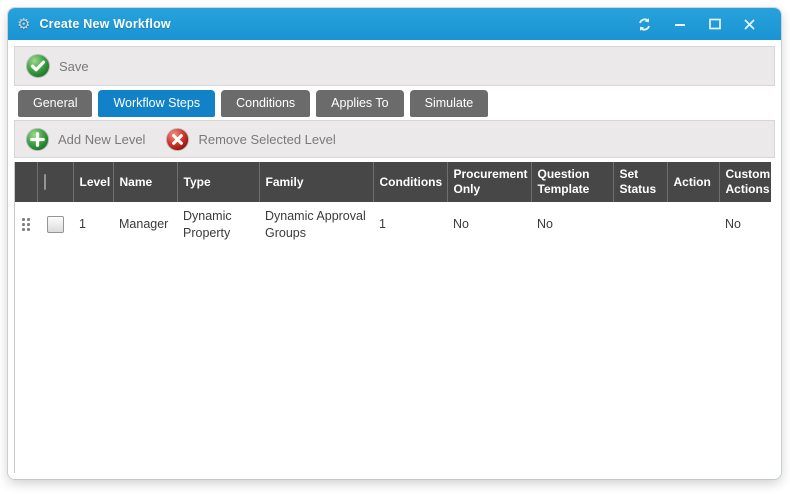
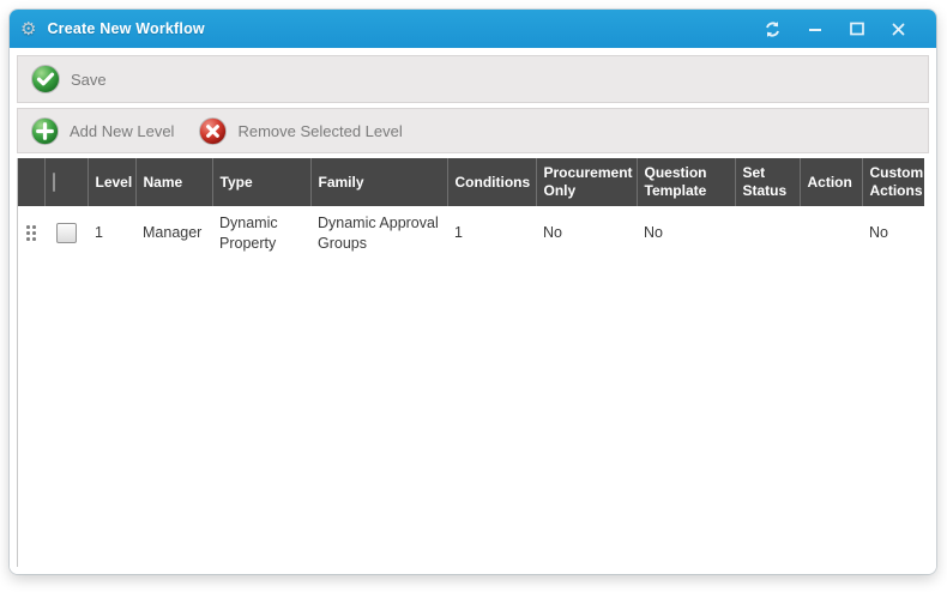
  ⚙
  Create New Workflow
  Save
- General
- Workflow Steps
- Conditions
- Applies To
- Simulate
  Add New Level
  Remove Selected Level
  		Level	Name	Type	Family	Conditions	Procurement Only	Question Template	Set Status	Action	Custom Actions
  		1	Manager	Dynamic Property	Dynamic Approval Groups	1	No	No			No
